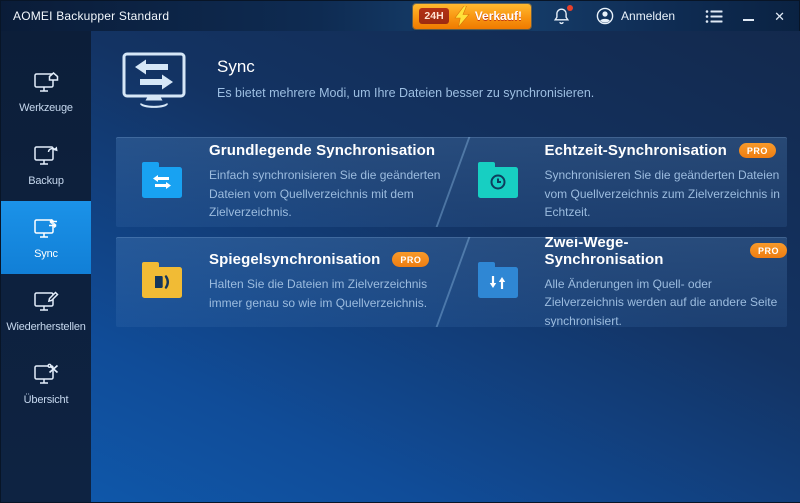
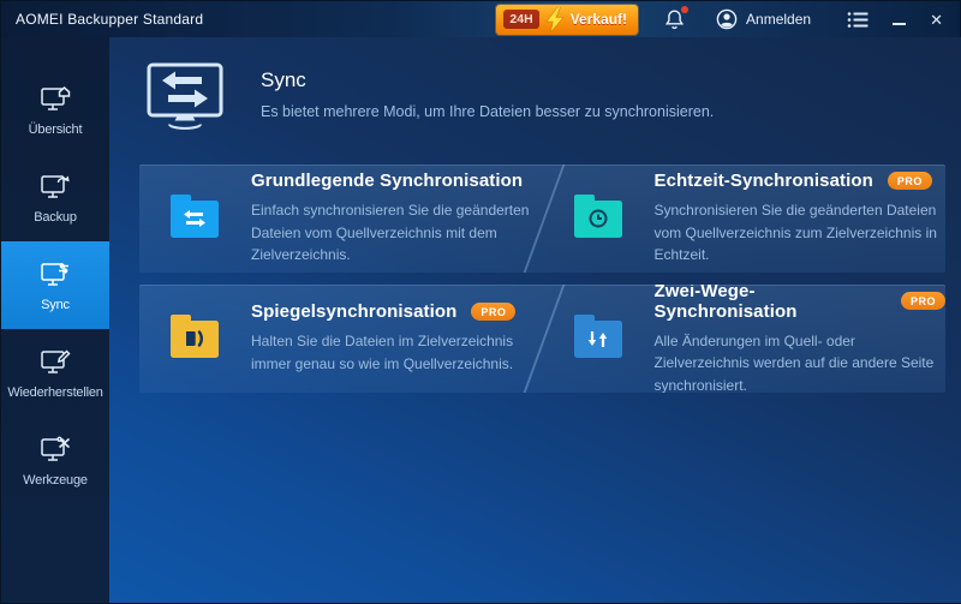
  AOMEI Backupper Standard
  24H
  Verkauf!
  Anmelden
  ✕
- Werkzeuge
+ Übersicht
  Backup
  Sync
  Wiederherstellen
- Übersicht
+ Werkzeuge
  Sync
  Es bietet mehrere Modi, um Ihre Dateien besser zu synchronisieren.
  Grundlegende Synchronisation
  Einfach synchronisieren Sie die geänderten Dateien vom Quellverzeichnis mit dem Zielverzeichnis.
  Echtzeit-Synchronisation
  PRO
  Synchronisieren Sie die geänderten Dateien vom Quellverzeichnis zum Zielverzeichnis in Echtzeit.
  Spiegelsynchronisation
  PRO
  Halten Sie die Dateien im Zielverzeichnis immer genau so wie im Quellverzeichnis.
  Zwei-Wege-Synchronisation
  PRO
  Alle Änderungen im Quell- oder Zielverzeichnis werden auf die andere Seite synchronisiert.
